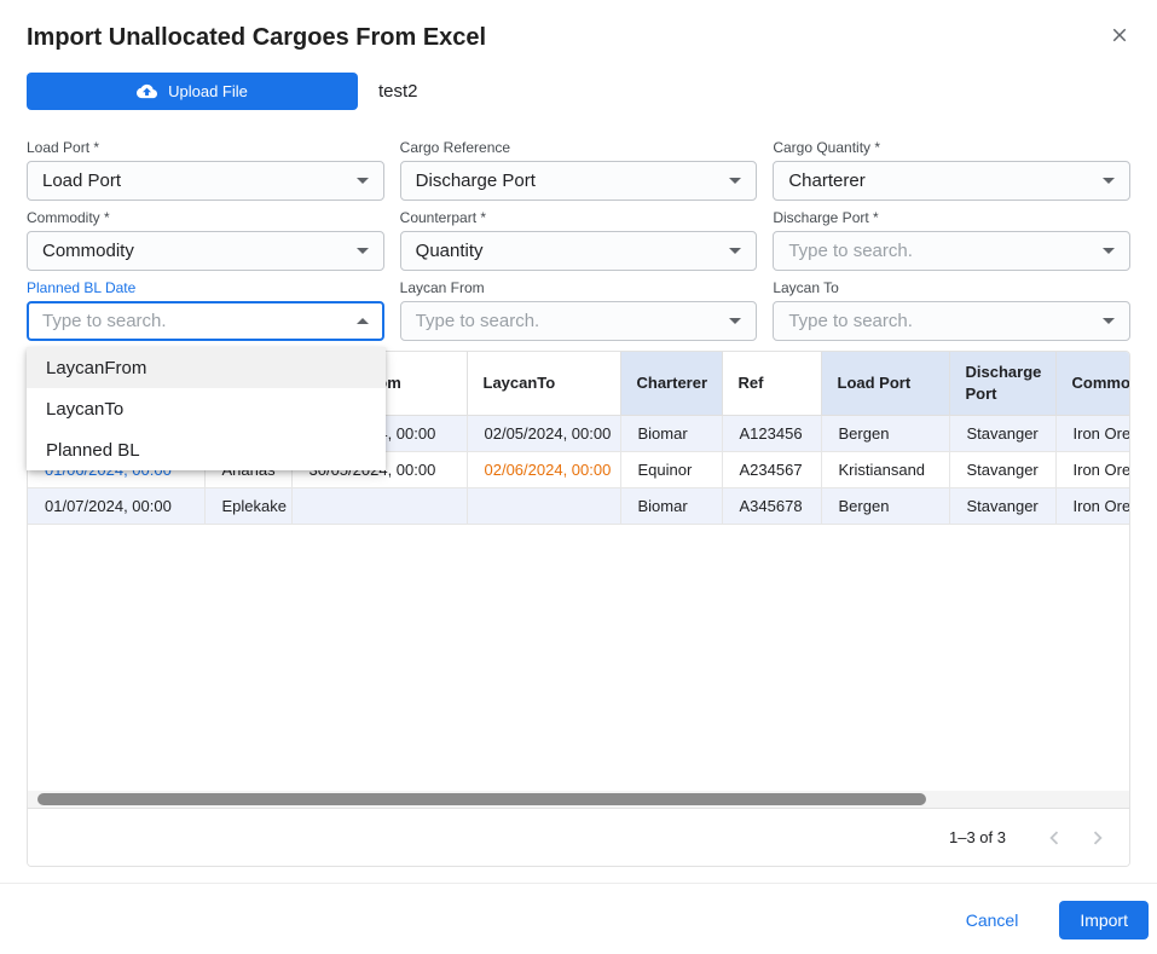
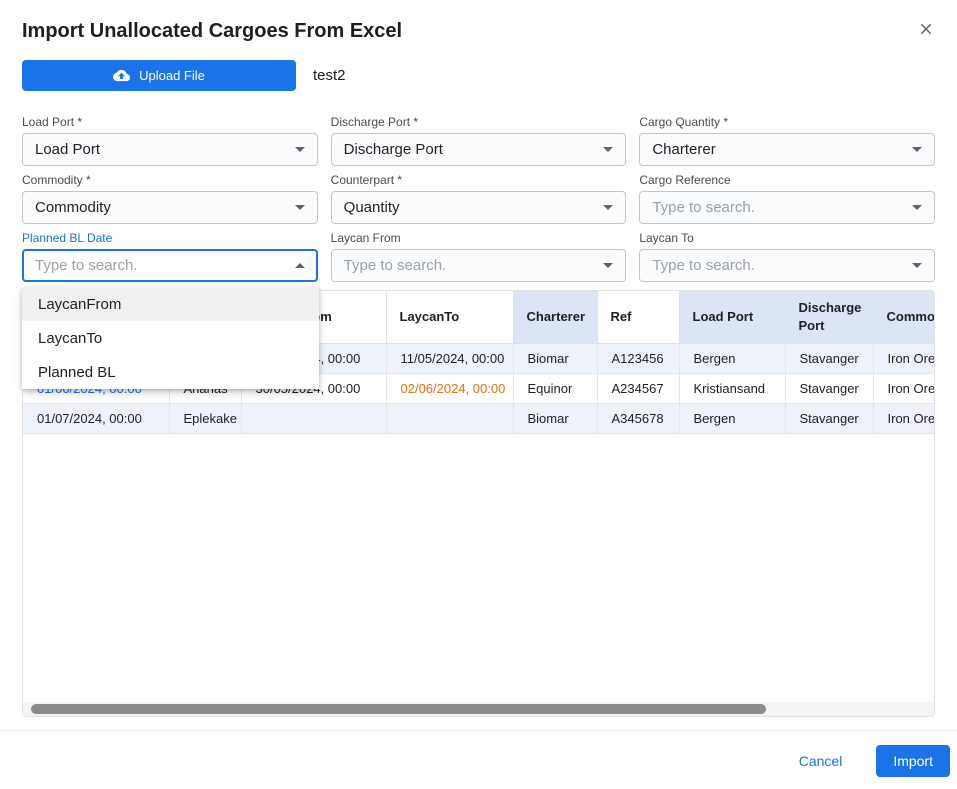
  Import Unallocated Cargoes From Excel
  Upload File
  test2
  Load Port *
  Load Port
- Cargo Reference
+ Discharge Port *
  Discharge Port
  Cargo Quantity *
  Charterer
  Commodity *
  Commodity
  Counterpart *
  Quantity
- Discharge Port *
+ Cargo Reference
  Type to search.
  Planned BL Date
  Type to search.
  Laycan From
  Type to search.
  Laycan To
  Type to search.
  LaycanFrom
  LaycanTo
  Planned BL
  		m	LaycanTo	Charterer	Ref	Load Port	Discharge Port	Commo
- 		, 00:00	02/05/2024, 00:00	Biomar	A123456	Bergen	Stavanger	Iron Ore
+ 		, 00:00	11/05/2024, 00:00	Biomar	A123456	Bergen	Stavanger	Iron Ore
  01/07/2024, 00:00	Eplekake			Biomar	A345678	Bergen	Stavanger	Iron Ore
- 1–3 of 3
  Cancel
  Import
